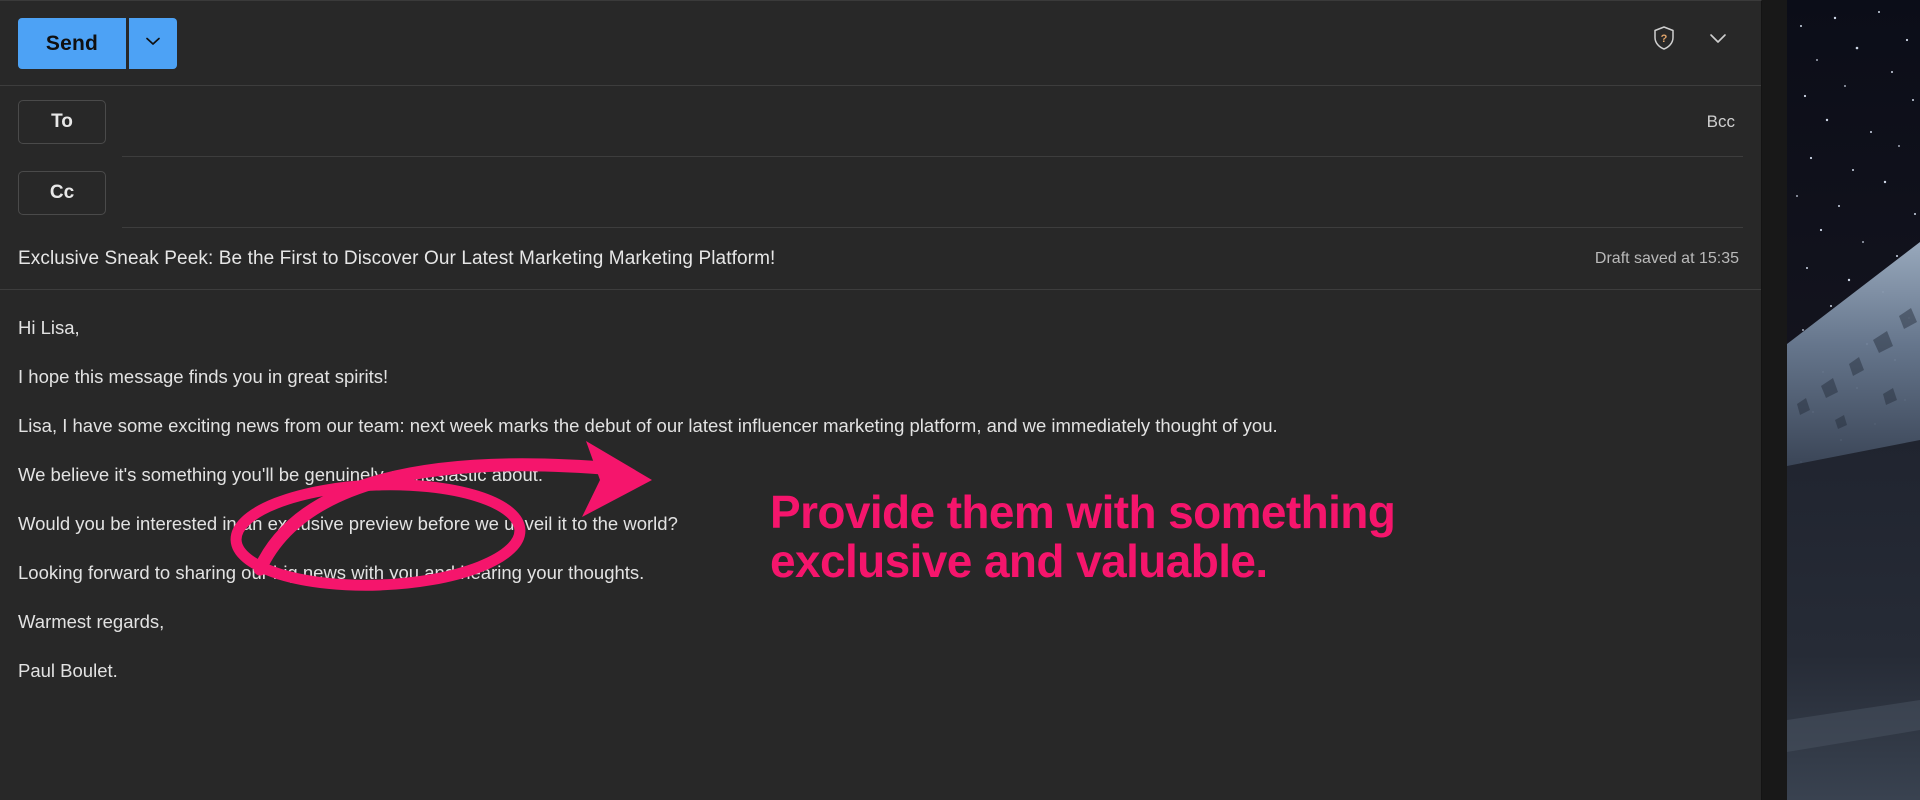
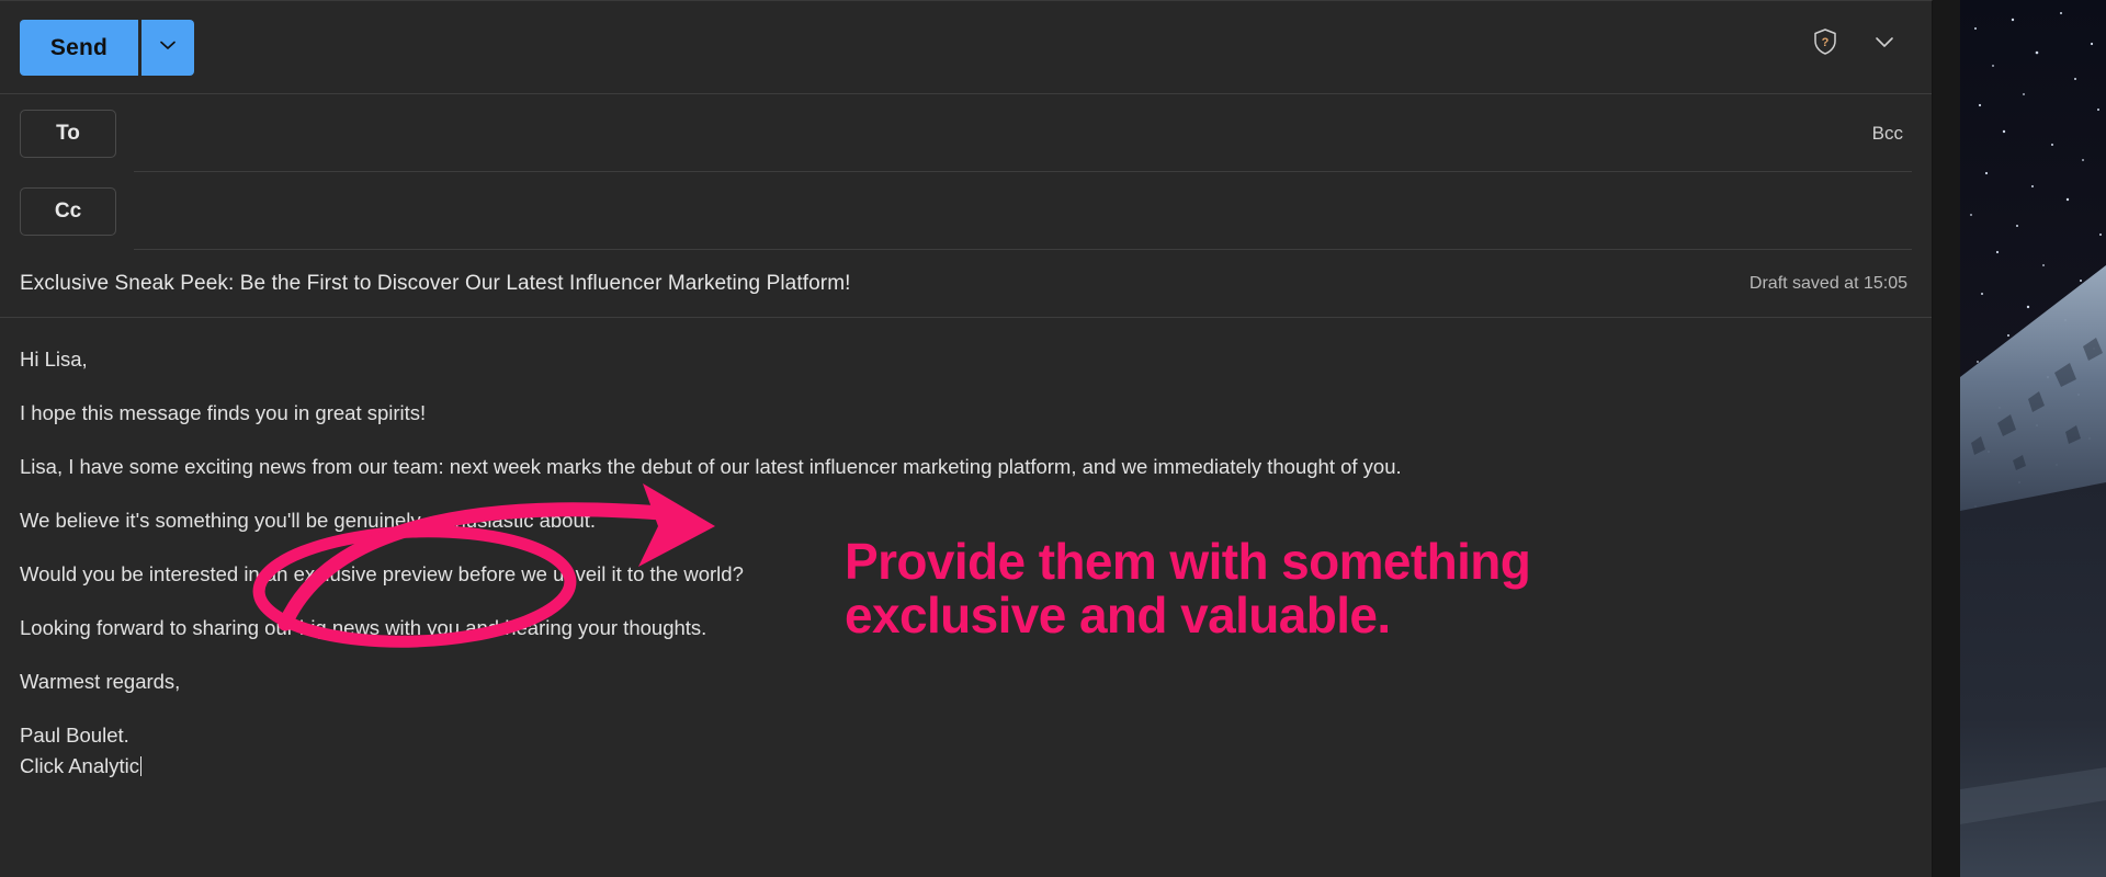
  Send
  ?
  To
  Bcc
  Cc
- Exclusive Sneak Peek: Be the First to Discover Our Latest Marketing Marketing Platform!
+ Exclusive Sneak Peek: Be the First to Discover Our Latest Influencer Marketing Platform!
- Draft saved at 15:35
+ Draft saved at 15:05
  Hi Lisa,
  I hope this message finds you in great spirits!
  Lisa, I have some exciting news from our team: next week marks the debut of our latest influencer marketing platform, and we immediately thought of you.
  We believe it's something you'll be genuinelastic about.
  Would you be interested inn exusive preview before we uveil it to the world?
  Looking forward to sharing o news with you anaring your thoughts.
  Warmest regards,
  Paul Boulet.
+ Click Analytic
  Provide them with something
  exclusive and valuable.
